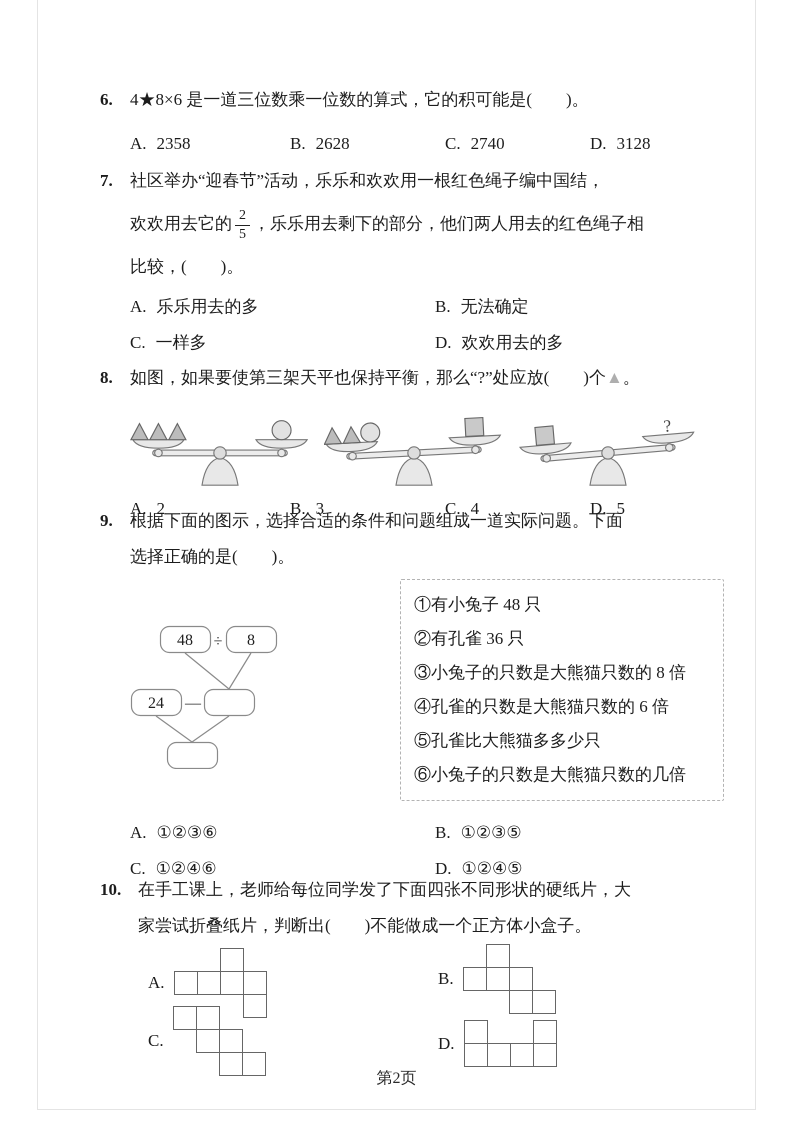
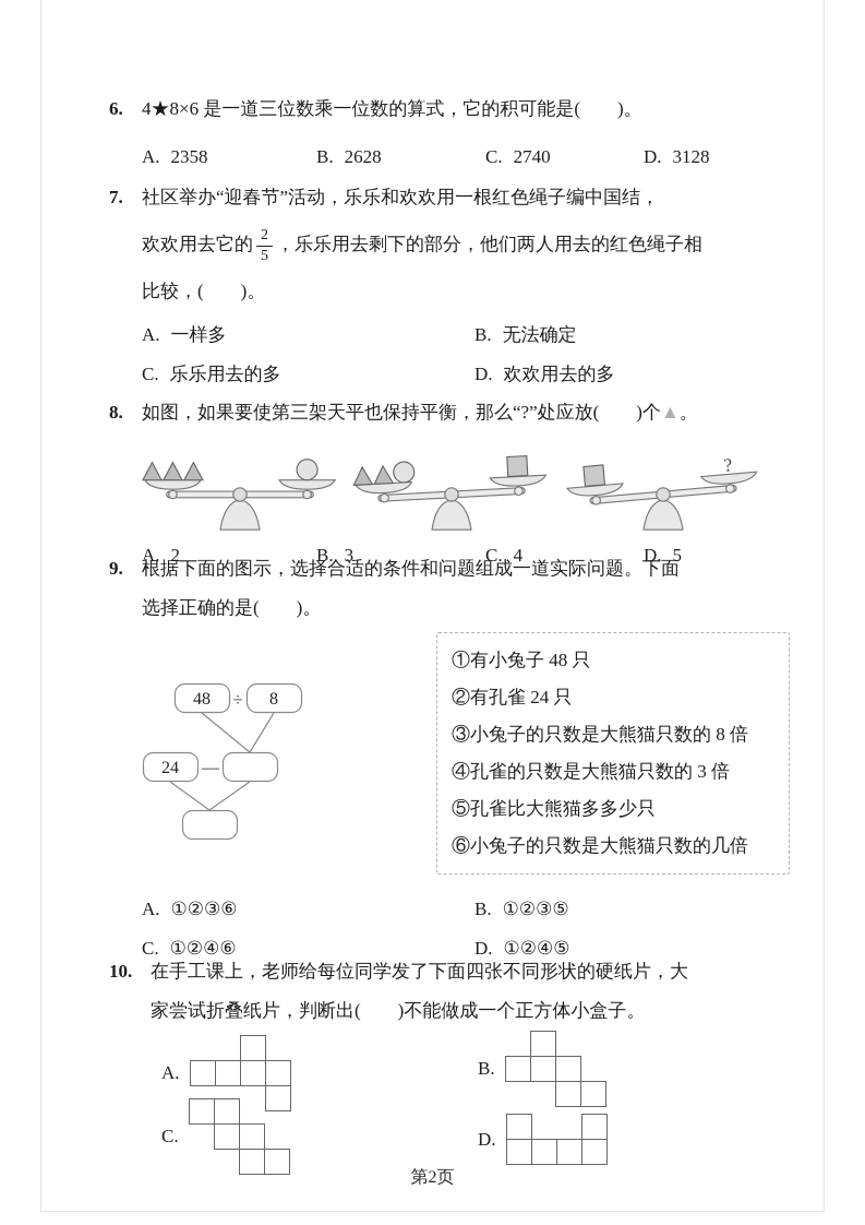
  6.
  4★8×6 是一道三位数乘一位数的算式，它的积可能是( )。
  A. 2358
  B. 2628
  C. 2740
  D. 3128
  7.
  社区举办“迎春节”活动，乐乐和欢欢用一根红色绳子编中国结，
  欢欢用去它的
  2
  5
  ，乐乐用去剩下的部分，他们两人用去的红色绳子相
  比较，( )。
- A. 乐乐用去的多
+ A. 一样多
  B. 无法确定
- C. 一样多
+ C. 乐乐用去的多
  D. 欢欢用去的多
  8.
  如图，如果要使第三架天平也保持平衡，那么“?”处应放( )个▲。
  A. 2
  B. 3
  C. 4
  D. 5
  9.
  根据下面的图示，选择合适的条件和问题组成一道实际问题。下面
  选择正确的是( )。
  48
  ÷
  8
  24
  —
  ①有小兔子 48 只
- ②有孔雀 36 只
+ ②有孔雀 24 只
  ③小兔子的只数是大熊猫只数的 8 倍
- ④孔雀的只数是大熊猫只数的 6 倍
+ ④孔雀的只数是大熊猫只数的 3 倍
  ⑤孔雀比大熊猫多多少只
  ⑥小兔子的只数是大熊猫只数的几倍
  A. ①②③⑥
  B. ①②③⑤
  C. ①②④⑥
  D. ①②④⑤
  10.
  在手工课上，老师给每位同学发了下面四张不同形状的硬纸片，大
  家尝试折叠纸片，判断出( )不能做成一个正方体小盒子。
  A.
  B.
  C.
  D.
  第2页
